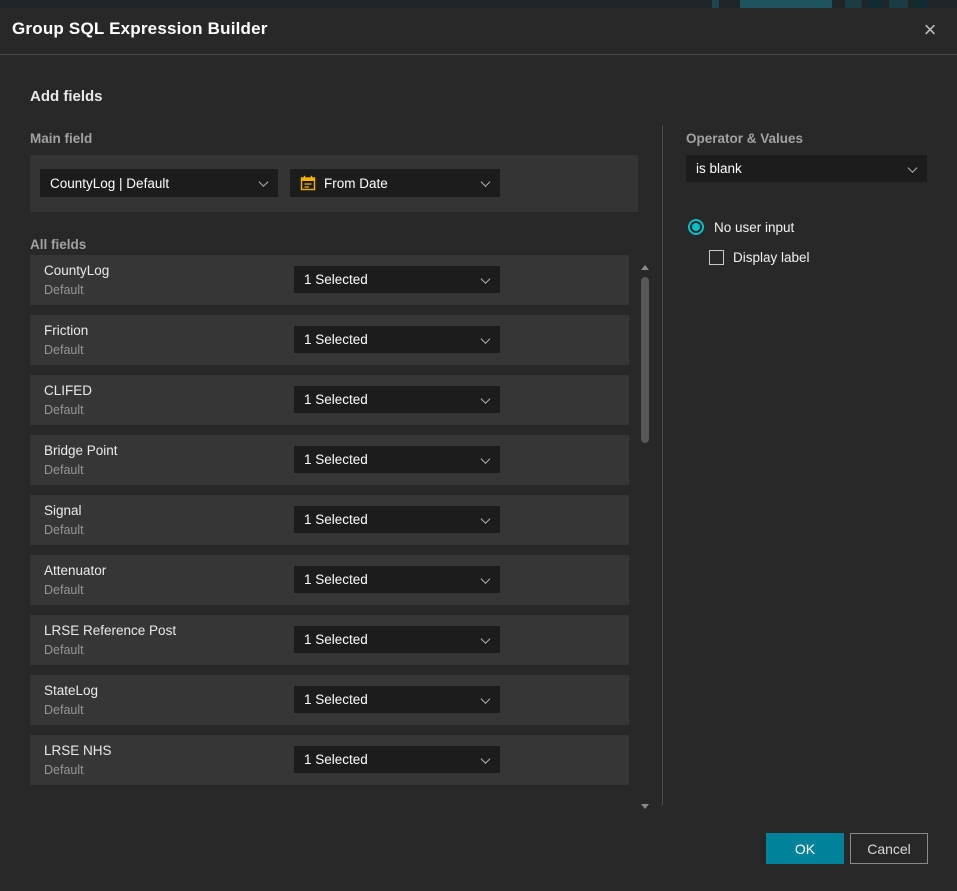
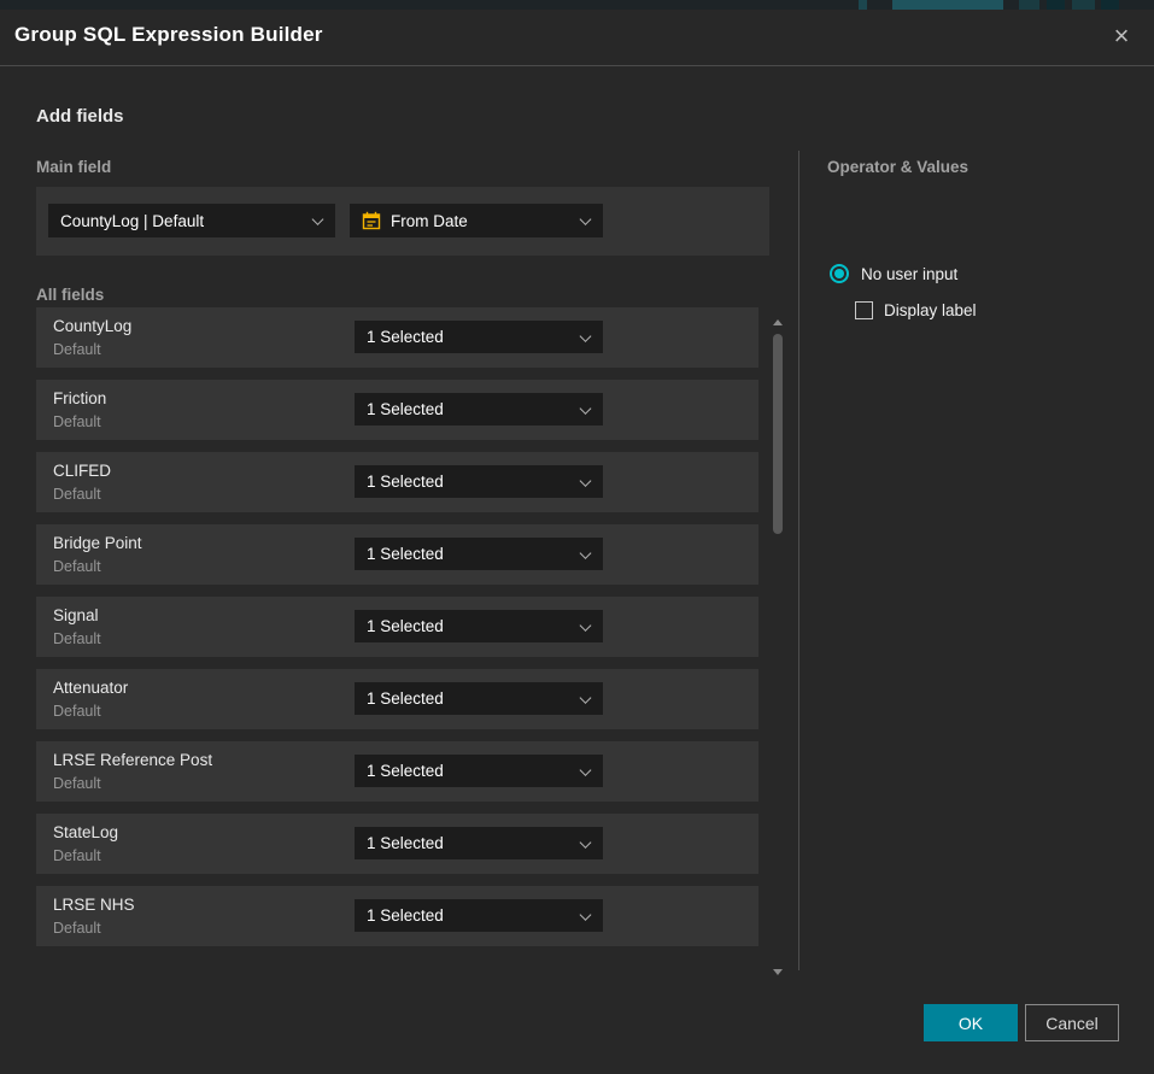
  Group SQL Expression Builder
  ×
  Add fields
  Main field
  CountyLog | Default
  From Date
  All fields
  CountyLog
  Default
  1 Selected
  Friction
  Default
  1 Selected
  CLIFED
  Default
  1 Selected
  Bridge Point
  Default
  1 Selected
  Signal
  Default
  1 Selected
  Attenuator
  Default
  1 Selected
  LRSE Reference Post
  Default
  1 Selected
  StateLog
  Default
  1 Selected
  LRSE NHS
  Default
  1 Selected
  Operator & Values
- is blank
  No user input
  Display label
  OK
  Cancel
